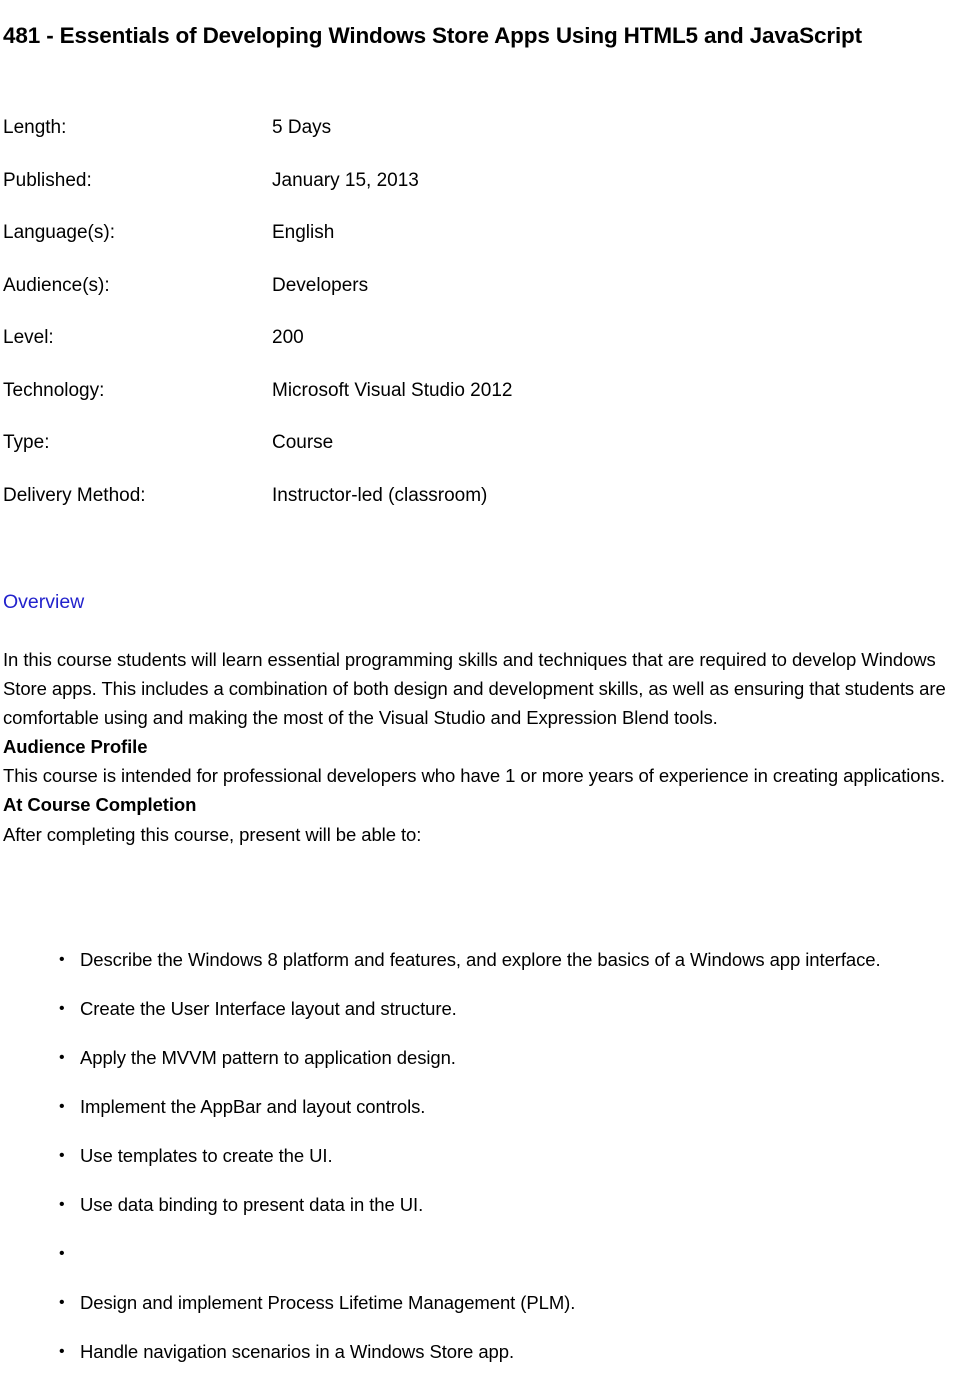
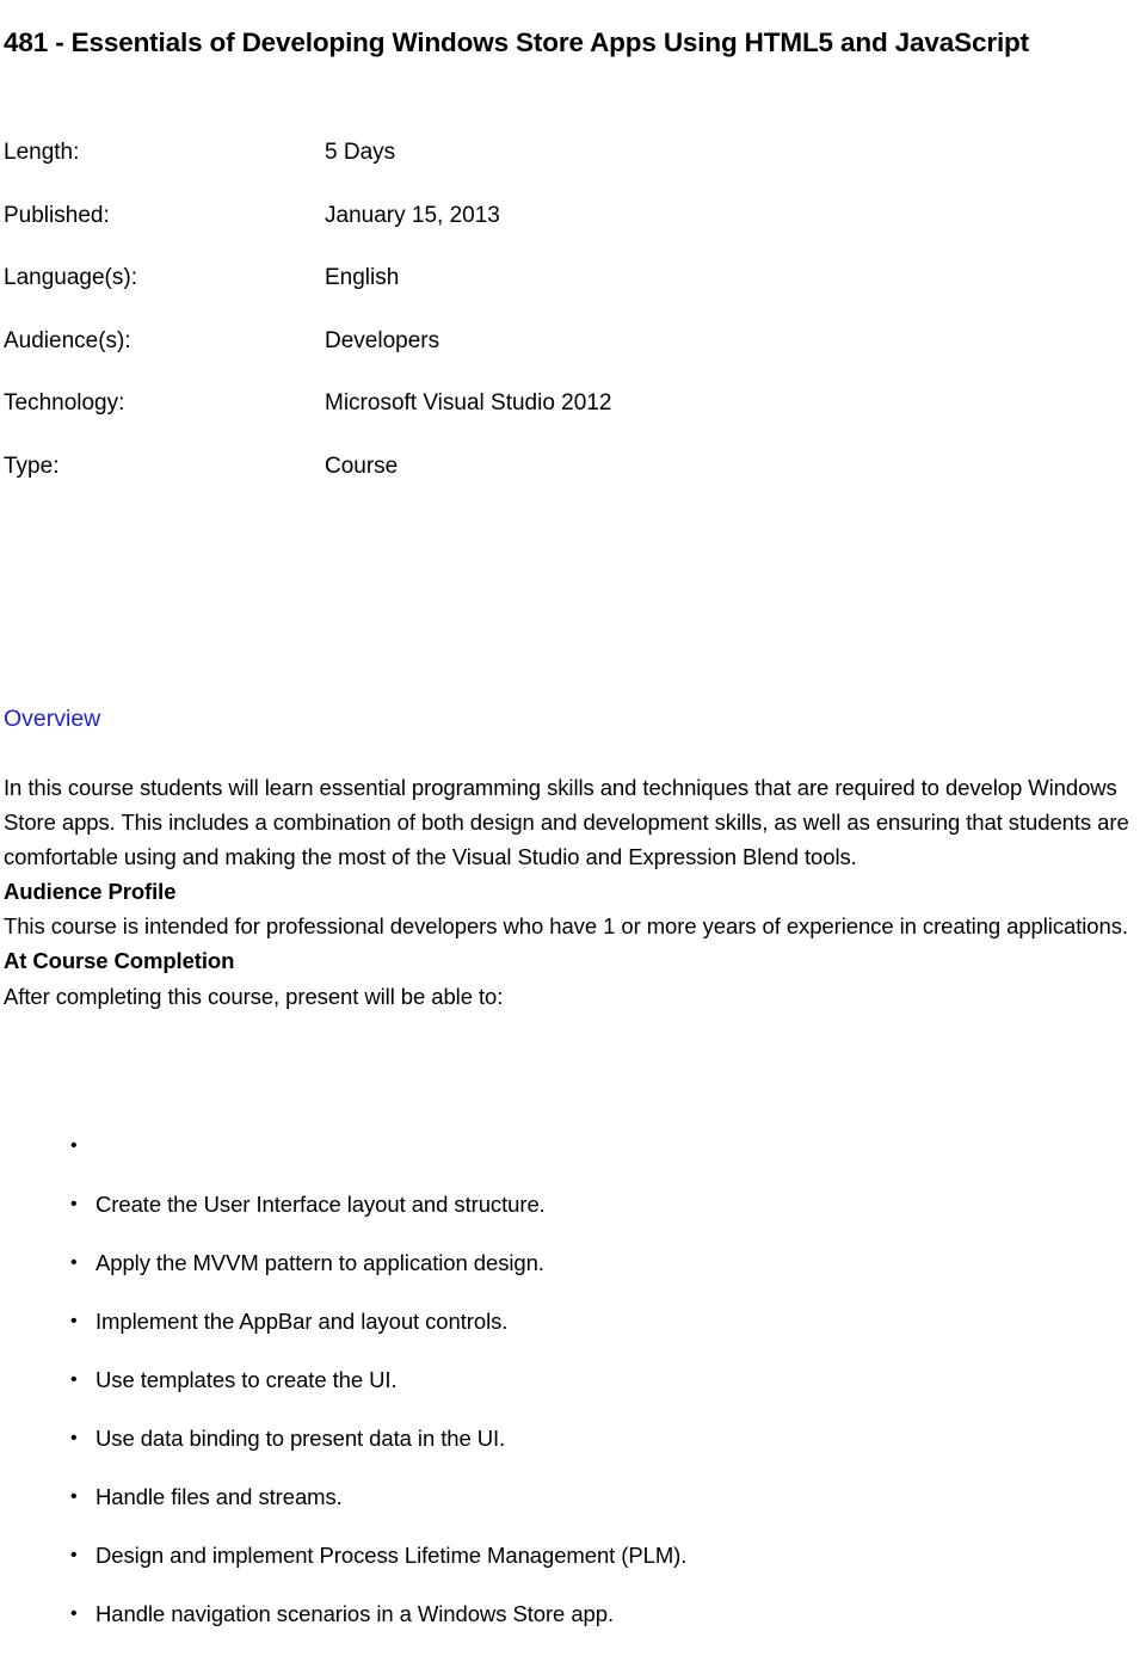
  481 - Essentials of Developing Windows Store Apps Using HTML5 and JavaScript
  Length:	5 Days
  Published:	January 15, 2013
  Language(s):	English
  Audience(s):	Developers
- Level:	200
  Technology:	Microsoft Visual Studio 2012
  Type:	Course
- Delivery Method:	Instructor-led (classroom)
  Overview
  In this course students will learn essential programming skills and techniques that are required to develop Windows Store apps. This includes a combination of both design and development skills, as well as ensuring that students are comfortable using and making the most of the Visual Studio and Expression Blend tools.
  Audience Profile
  This course is intended for professional developers who have 1 or more years of experience in creating applications.
  At Course Completion
  After completing this course, present will be able to:
  •
- Describe the Windows 8 platform and features, and explore the basics of a Windows app interface.
  •
  Create the User Interface layout and structure.
  •
  Apply the MVVM pattern to application design.
  •
  Implement the AppBar and layout controls.
  •
  Use templates to create the UI.
  •
  Use data binding to present data in the UI.
  •
+ Handle files and streams.
  •
  Design and implement Process Lifetime Management (PLM).
  •
  Handle navigation scenarios in a Windows Store app.
